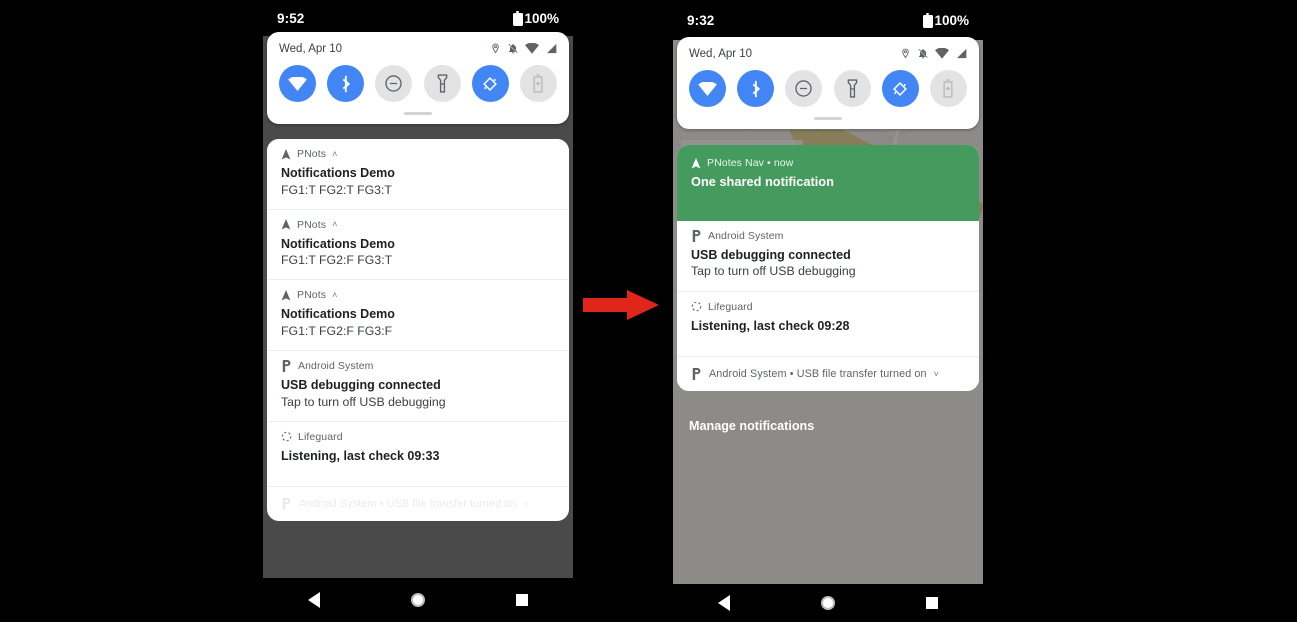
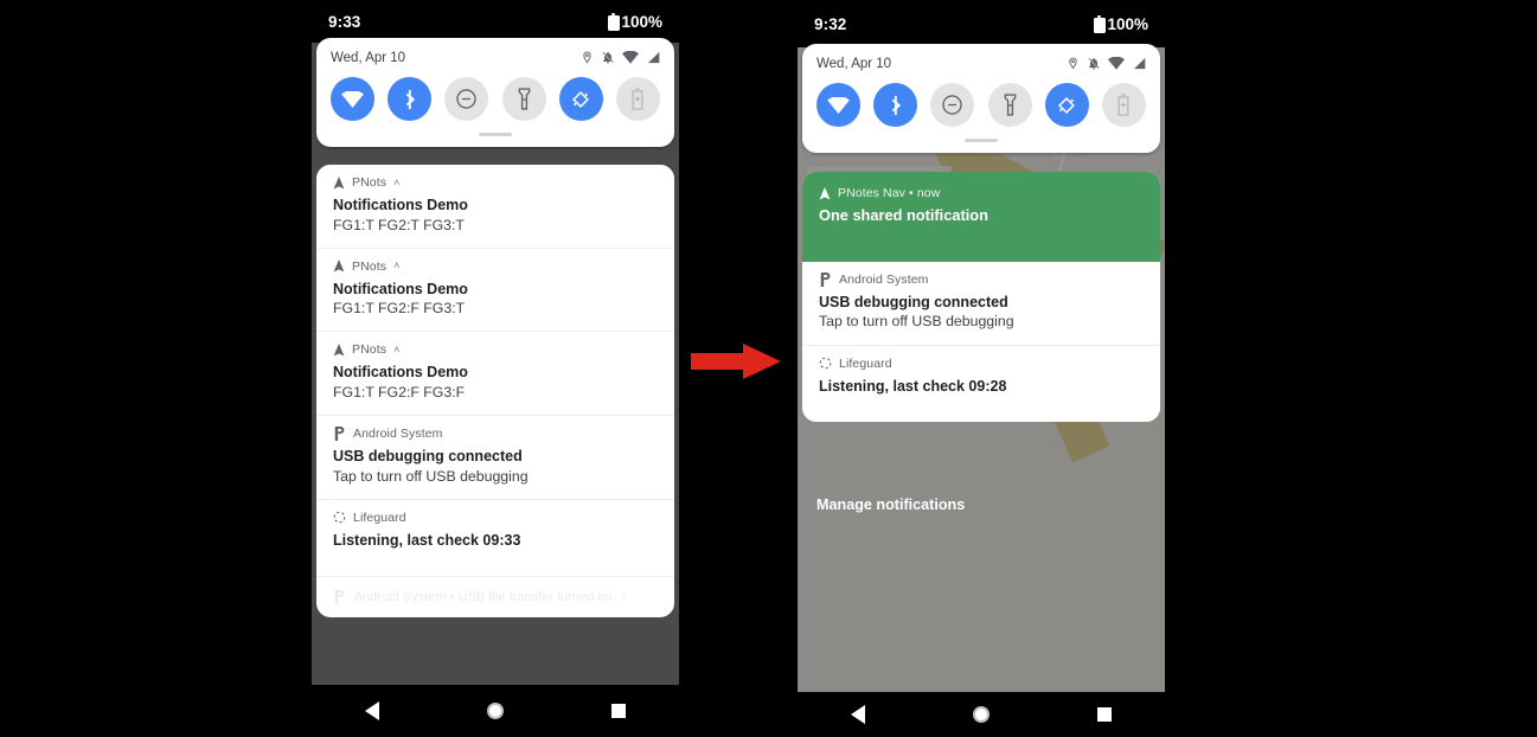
- 9:52
+ 9:33
  100%
  Wed, Apr 10
  PNots
  ˄
  Notifications Demo
  FG1:T FG2:T FG3:T
  PNots
  ˄
  Notifications Demo
  FG1:T FG2:F FG3:T
  PNots
  ˄
  Notifications Demo
  FG1:T FG2:F FG3:F
  Android System
  USB debugging connected
  Tap to turn off USB debugging
  Lifeguard
  Listening, last check 09:33
  9:32
  100%
  Wed, Apr 10
  PNotes Nav • now
  One shared notification
  Android System
  USB debugging connected
  Tap to turn off USB debugging
  Lifeguard
  Listening, last check 09:28
- Android System • USB file transfer turned on
- ˅
  Manage notifications
